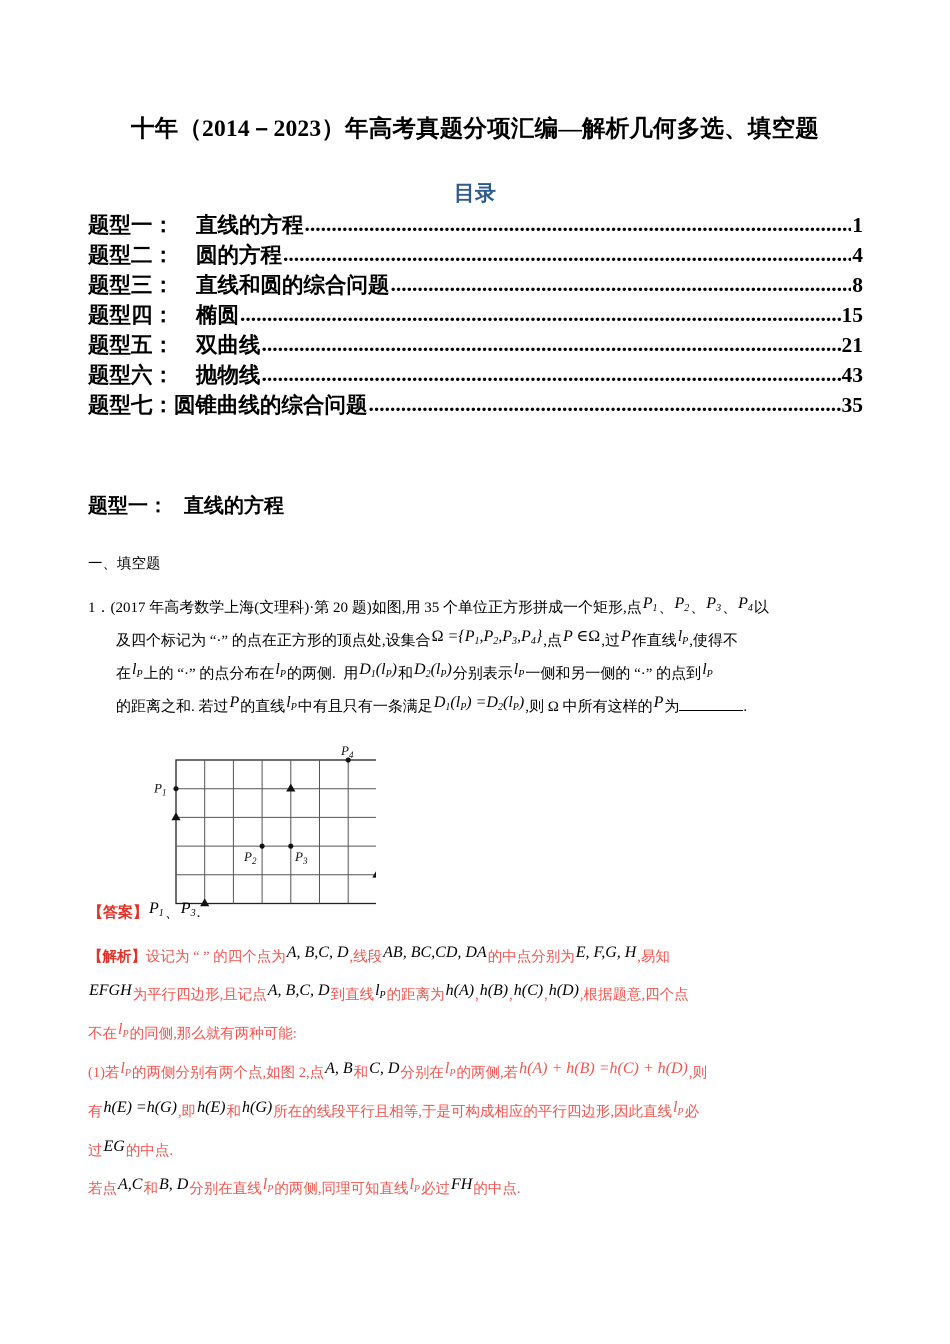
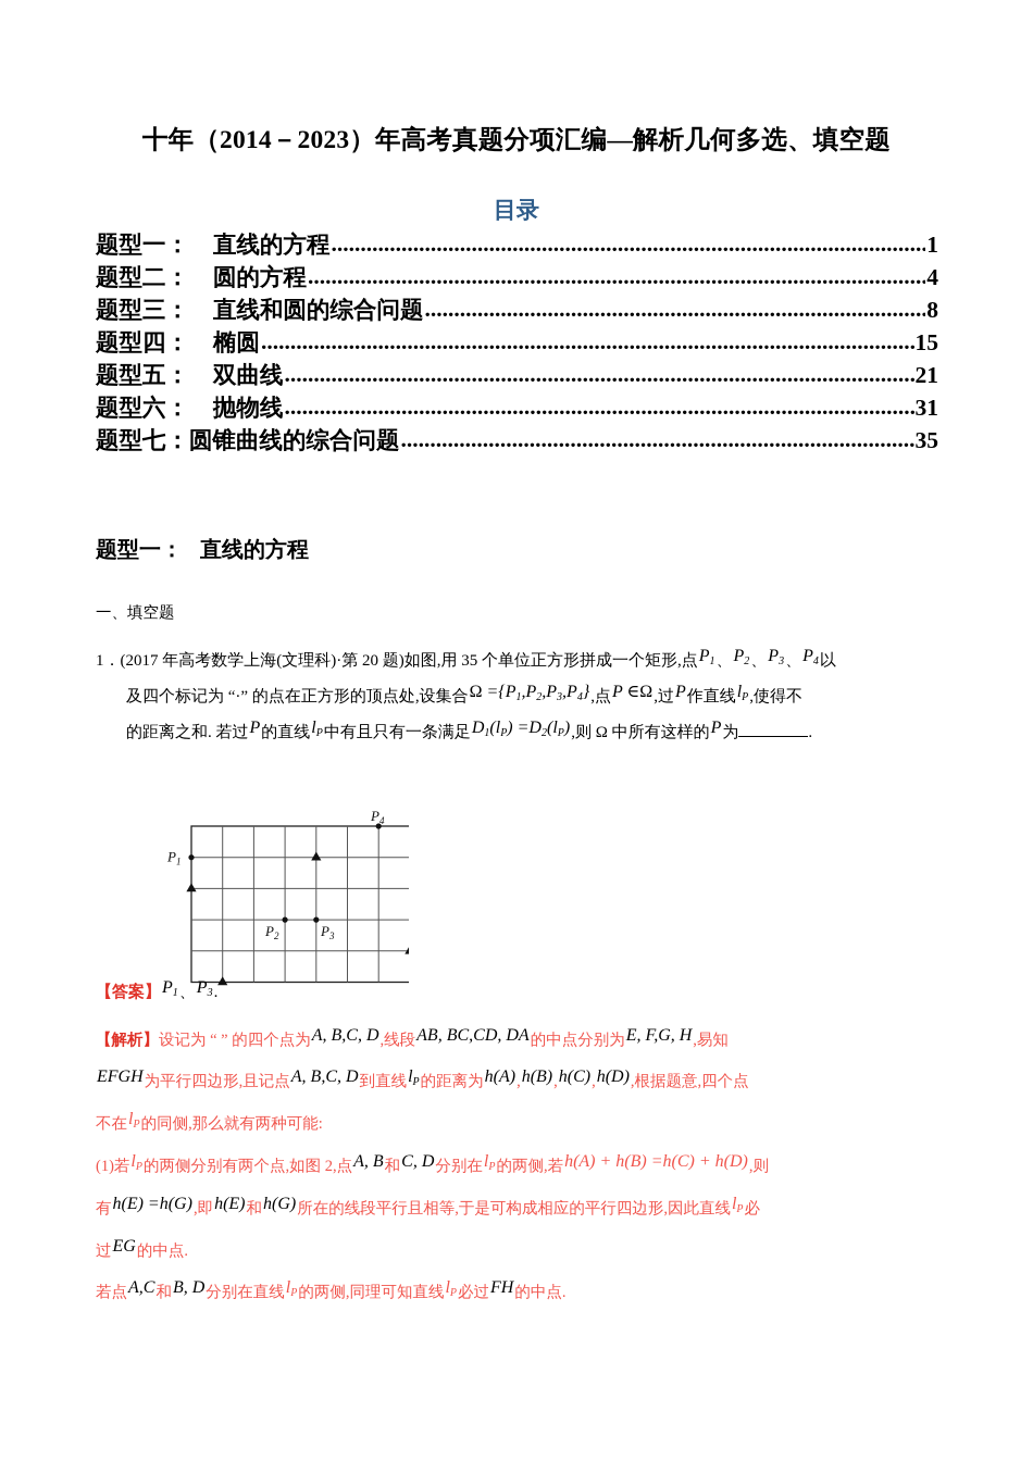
  十年（2014－2023）年高考真题分项汇编—解析几何多选、填空题
  目录
  题型一：
  直线的方程
  1
  题型二：
  圆的方程
  ..........................................................................................................
  4
  题型三：
  直线和圆的综合问题
  8
  题型四：
  椭圆
  ................................................................................................................
  15
  题型五：
  双曲线
  ............................................................................................................
  21
  题型六：
  抛物线
  ............................................................................................................
- 43
+ 31
  题型七：
  圆锥曲线的综合问题
  35
  题型一： 直线的方程
  一、填空题
  1．(2017 年高考数学上海(文理科)·第 20 题)如图,用 35 个单位正方形拼成一个矩形,点P1、P2、P3、P4以
  及四个标记为 “·” 的点在正方形的顶点处,设集合Ω ={P1,P2,P3,P4},点P ∈Ω,过P作直线lP,使得不
- 在lP上的 “·” 的点分布在lP的两侧. 用D1(lP)和D2(lP)分别表示lP一侧和另一侧的 “·” 的点到lP
  的距离之和. 若过P的直线lP中有且只有一条满足D1(lP) =D2(lP),则 Ω 中所有这样的P为 .
  P1
  P2
  P3
  P4
  【答案】P1、P3.
  【解析】设记为 “ ” 的四个点为A, B,C, D,线段AB, BC,CD, DA的中点分别为E, F,G, H,易知
  EFGH为平行四边形,且记点A, B,C, D到直线lP的距离为h(A),h(B),h(C),h(D),根据题意,四个点
  不在lP的同侧,那么就有两种可能:
  (1)若lP的两侧分别有两个点,如图 2,点A, B和C, D分别在lP的两侧,若h(A) + h(B) =h(C) + h(D),则
  有h(E) =h(G),即h(E)和h(G)所在的线段平行且相等,于是可构成相应的平行四边形,因此直线lP必
  过EG的中点.
  若点A,C和B, D分别在直线lP的两侧,同理可知直线lP必过FH的中点.
